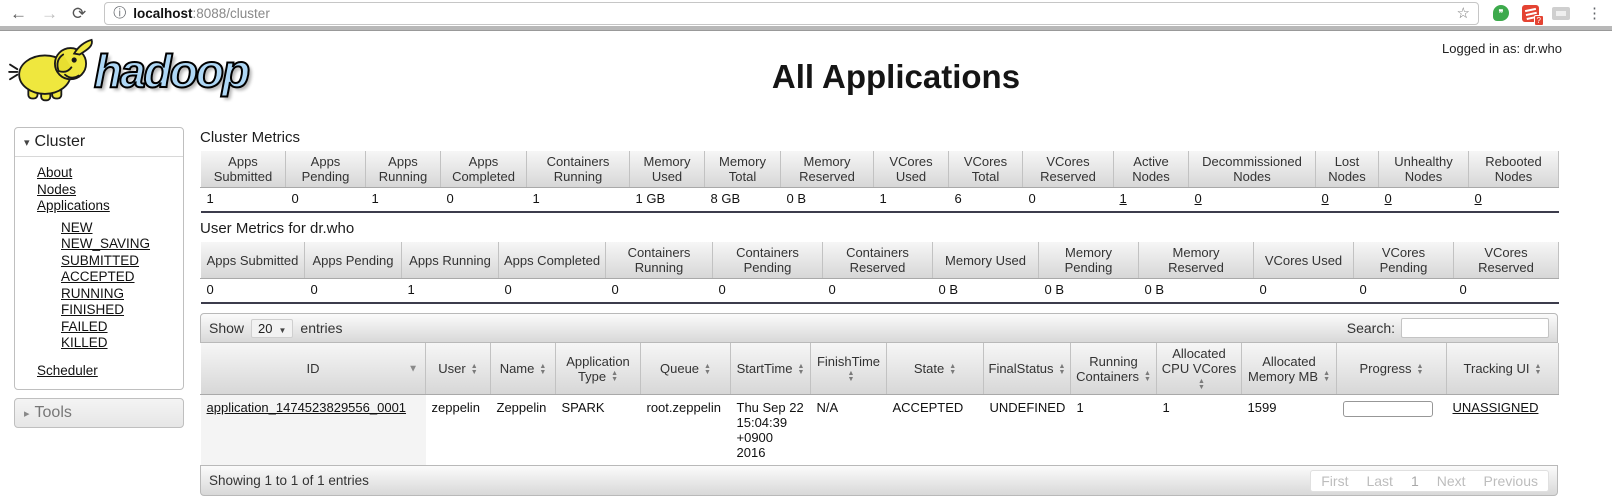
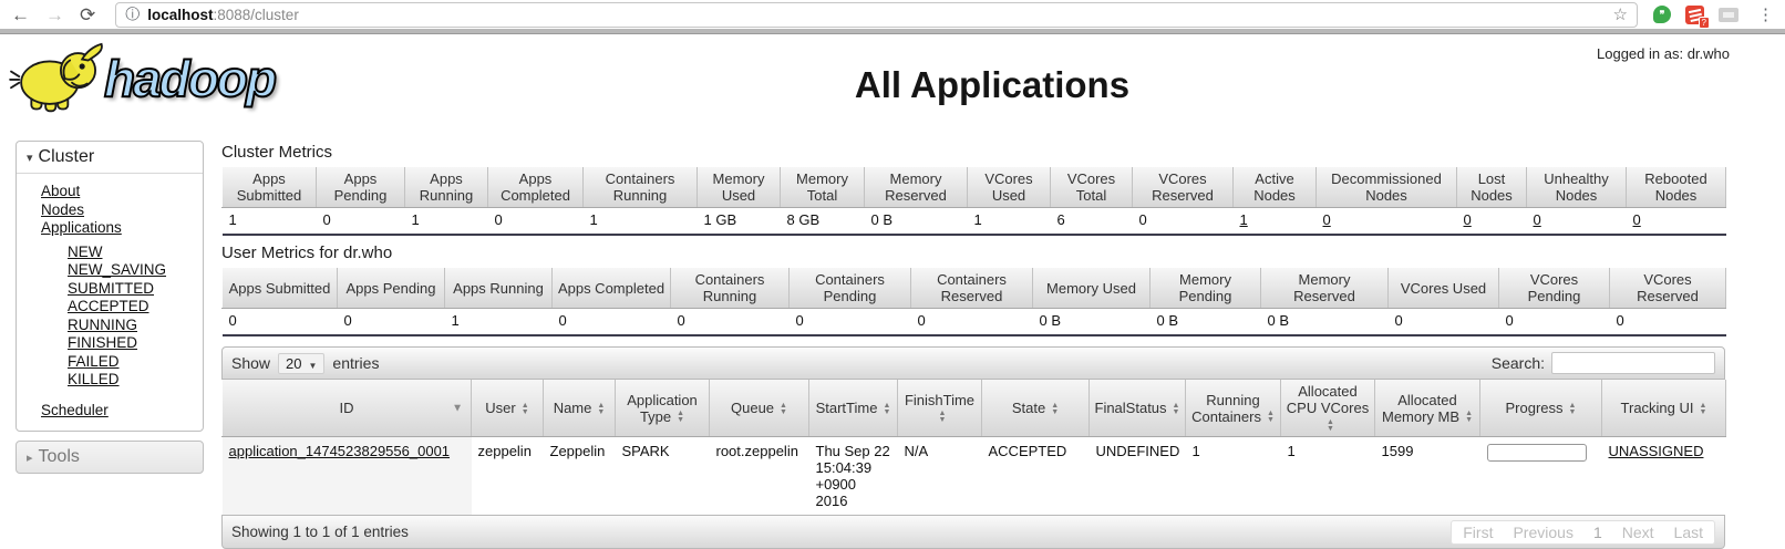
  ←
  →
  ⟳
  ⓘ
  localhost:8088/cluster
  ☆
  ❞
  ?
  ⋮
  hadoop
  All Applications
  Logged in as: dr.who
  ▾ Cluster
  About
  Nodes
  Applications
  NEW
  NEW_SAVING
  SUBMITTED
  ACCEPTED
  RUNNING
  FINISHED
  FAILED
  KILLED
  Scheduler
  ▸ Tools
  Cluster Metrics
  Apps Submitted	Apps Pending	Apps Running	Apps Completed	Containers Running	Memory Used	Memory Total	Memory Reserved	VCores Used	VCores Total	VCores Reserved	Active Nodes	Decommissioned Nodes	Lost Nodes	Unhealthy Nodes	Rebooted Nodes
  1	0	1	0	1	1 GB	8 GB	0 B	1	6	0	1	0	0	0	0
  User Metrics for dr.who
  Apps Submitted	Apps Pending	Apps Running	Apps Completed	Containers Running	Containers Pending	Containers Reserved	Memory Used	Memory Pending	Memory Reserved	VCores Used	VCores Pending	VCores Reserved
  0	0	1	0	0	0	0	0 B	0 B	0 B	0	0	0
  Show
  20 ▼
  entries
  Search:
  ID ▼	User	Name	Application Type	Queue	StartTime	FinishTime	State	FinalStatus	Running Containers	Allocated CPU VCores	Allocated Memory MB	Progress	Tracking UI
  application_1474523829556_0001	zeppelin	Zeppelin	SPARK	root.zeppelin	Thu Sep 22 15:04:39 +0900 2016	N/A	ACCEPTED	UNDEFINED	1	1	1599		UNASSIGNED
  Showing 1 to 1 of 1 entries
  First
- Last
+ Previous
  1
  Next
- Previous
+ Last
